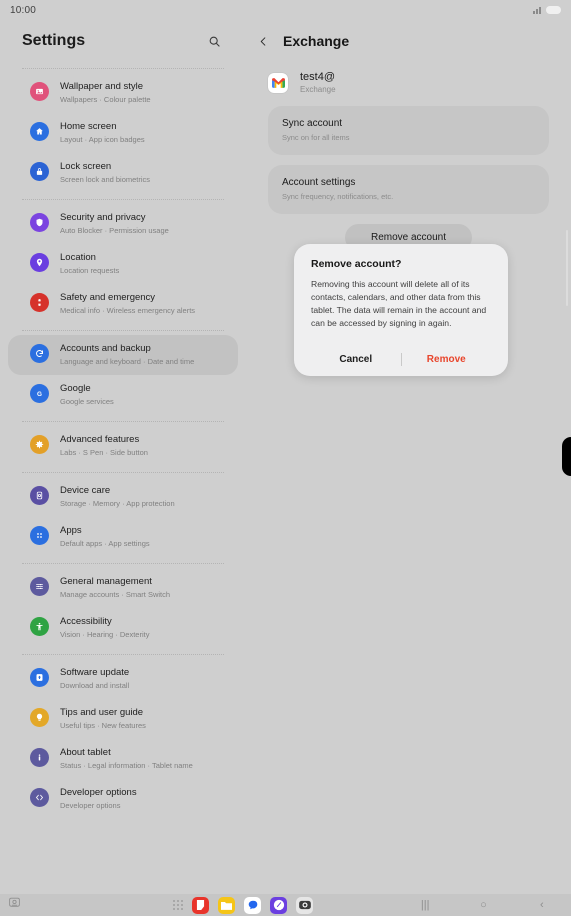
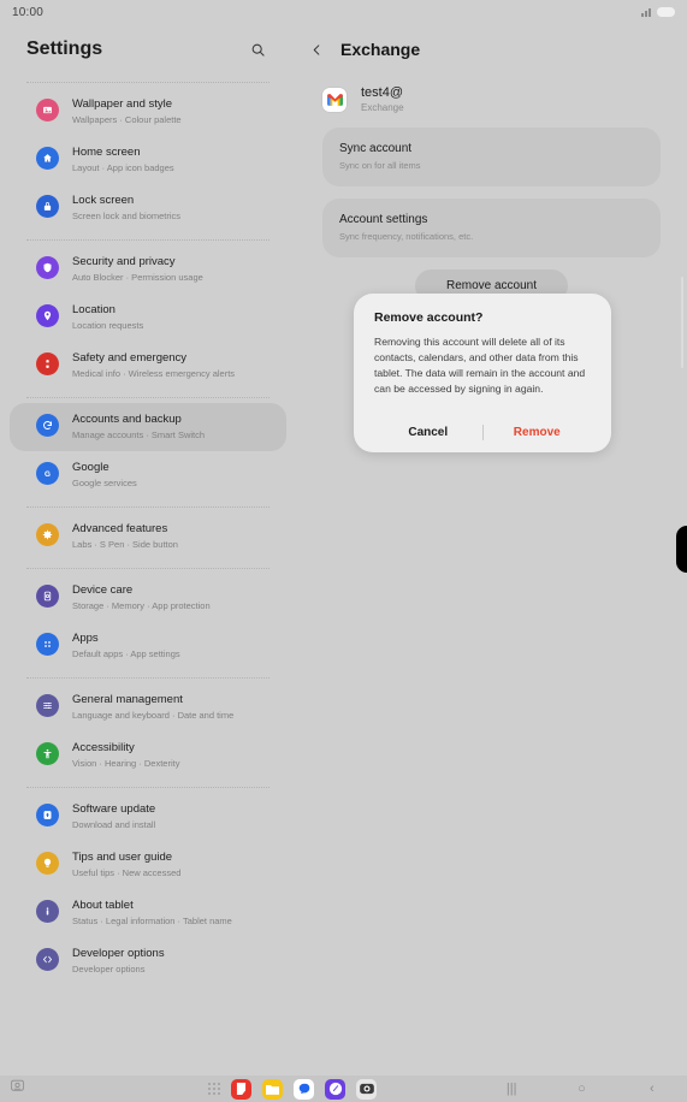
  10:00
  Settings
  Wallpaper and style
  Wallpapers · Colour palette
  Home screen
  Layout · App icon badges
  Lock screen
  Screen lock and biometrics
  Security and privacy
  Auto Blocker · Permission usage
  Location
  Location requests
  Safety and emergency
  Medical info · Wireless emergency alerts
  Accounts and backup
- Language and keyboard · Date and time
+ Manage accounts · Smart Switch
  Google
  Google services
  Advanced features
  Labs · S Pen · Side button
  Device care
  Storage · Memory · App protection
  Apps
  Default apps · App settings
  General management
- Manage accounts · Smart Switch
+ Language and keyboard · Date and time
  Accessibility
  Vision · Hearing · Dexterity
  Software update
  Download and install
  Tips and user guide
- Useful tips · New features
+ Useful tips · New accessed
  About tablet
  Status · Legal information · Tablet name
  Developer options
  Developer options
  Exchange
  test4@
  Exchange
  Sync account
  Sync on for all items
  Account settings
  Sync frequency, notifications, etc.
  Remove account
  Remove account?
  Removing this account will delete all of its contacts, calendars, and other data from this tablet. The data will remain in the account and can be accessed by signing in again.
  Cancel
  Remove
  |||
  ○
  ‹
